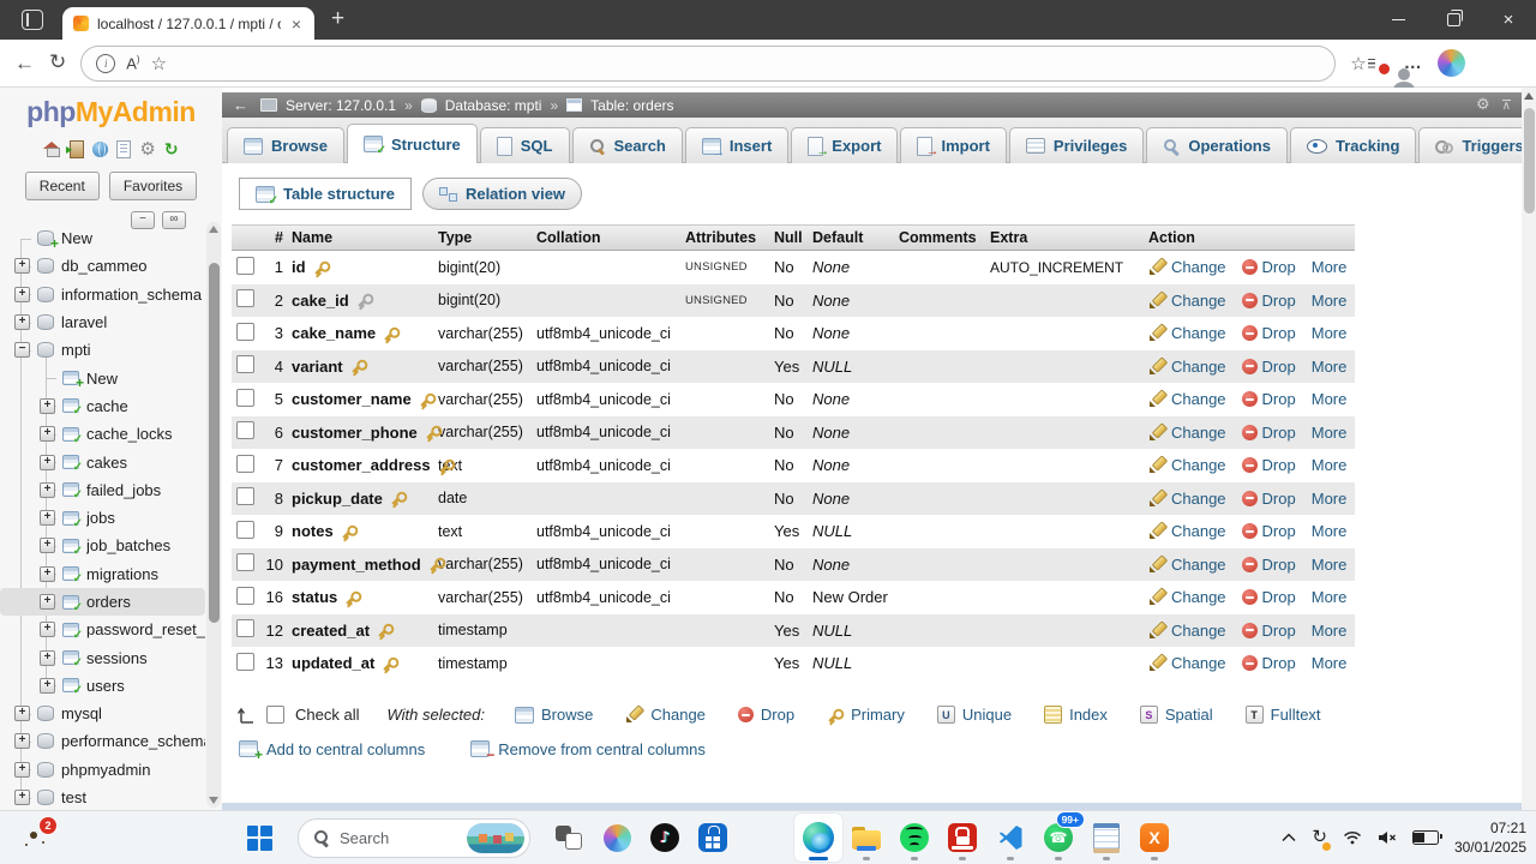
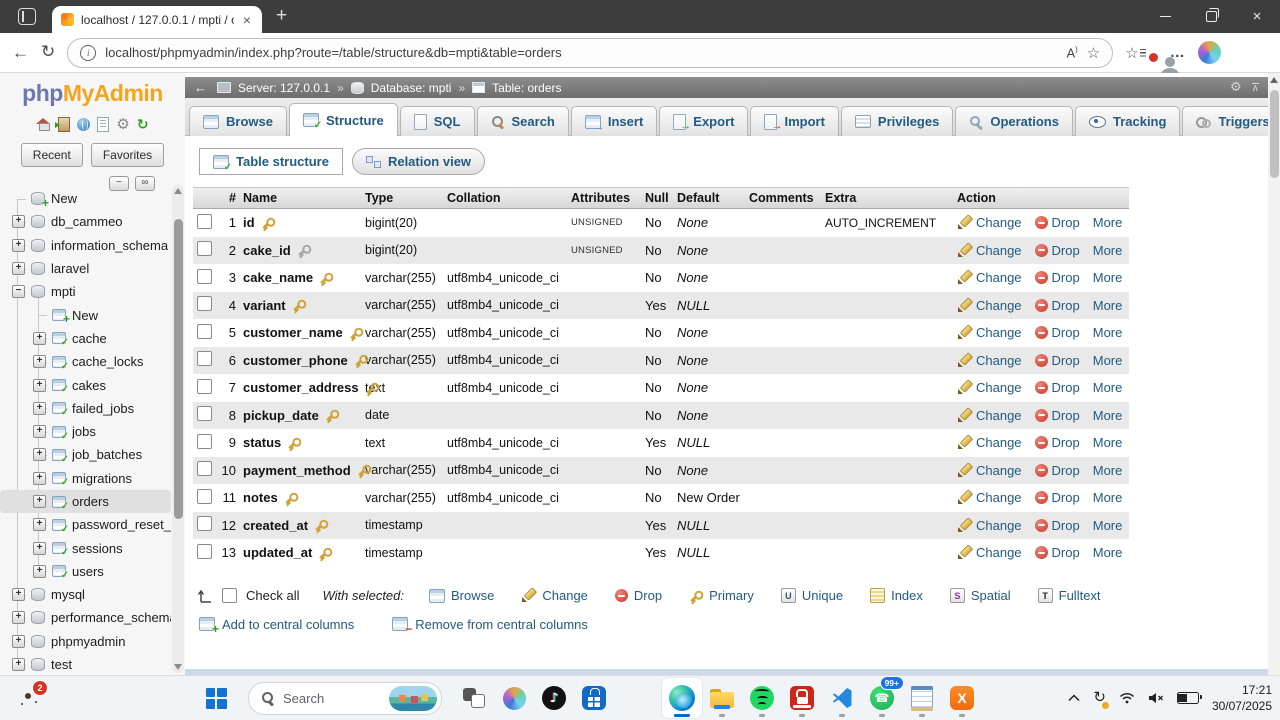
  localhost / 127.0.0.1 / mpti /
  ×
  +
  ×
  ←
  ↻
  i
+ localhost/phpmyadmin/index.php?route=/table/structure&db=mpti&table=orders
  A)
  ☆
  ☆
  …
  phpMyAdmin
  ⚙
  ↻
  Recent
  Favorites
  −
  ∞
  New
  +
  db_cammeo
  +
  information_schema
  +
  laravel
  −
  mpti
  New
  +
  cache
  +
  cache_locks
  +
  cakes
  +
  failed_jobs
  +
  jobs
  +
  job_batches
  +
  migrations
  +
  orders
  +
  password_reset_
  +
  sessions
  +
  users
  +
  mysql
  +
  performance_schem
  +
  phpmyadmin
  +
  test
  ←
  Server: 127.0.0.1
  »
  Database: mpti
  »
  Table: orders
  ⚙
  ∧
  Browse
  Structure
  SQL
  Search
  Insert
  Export
  Import
  Privileges
  Operations
  Tracking
  Triggers
  Table structure
  Relation view
  #
  Name
  Type
  Collation
  Attributes
  Null
  Default
  Comments
  Extra
  Action
  1
  id
  bigint(20)
  UNSIGNED
  No
  None
  AUTO_INCREMENT
  Change
  Drop
  More
  2
  cake_id
  bigint(20)
  UNSIGNED
  No
  None
  Change
  Drop
  More
  3
  cake_name
  varchar(255)
  utf8mb4_unicode_ci
  No
  None
  Change
  Drop
  More
  4
  variant
  varchar(255)
  utf8mb4_unicode_ci
  Yes
  NULL
  Change
  Drop
  More
  5
  customer_name
  varchar(255)
  utf8mb4_unicode_ci
  No
  None
  Change
  Drop
  More
  6
  customer_phone
  archar(255)
  utf8mb4_unicode_ci
  No
  None
  Change
  Drop
  More
  7
  customer_address
  utf8mb4_unicode_ci
  No
  None
  Change
  Drop
  More
  8
  pickup_date
  date
  No
  None
  Change
  Drop
  More
  9
- notes
+ status
  text
  utf8mb4_unicode_ci
  Yes
  NULL
  Change
  Drop
  More
  10
  payment_method
  archar(255)
  utf8mb4_unicode_ci
  No
  None
  Change
  Drop
  More
- 16
+ 11
- status
+ notes
  varchar(255)
  utf8mb4_unicode_ci
  No
  New Order
  Change
  Drop
  More
  12
  created_at
  timestamp
  Yes
  NULL
  Change
  Drop
  More
  13
  updated_at
  timestamp
  Yes
  NULL
  Change
  Drop
  More
  Check all
  With selected:
  Browse
  Change
  Drop
  Primary
  Unique
  Index
  Spatial
  Fulltext
  Add to central columns
  Remove from central columns
  2
  Search
  ♪
  ☎
  99+
  X
  ↻
- 07:21
+ 17:21
- 30/01/2025
+ 30/07/2025
